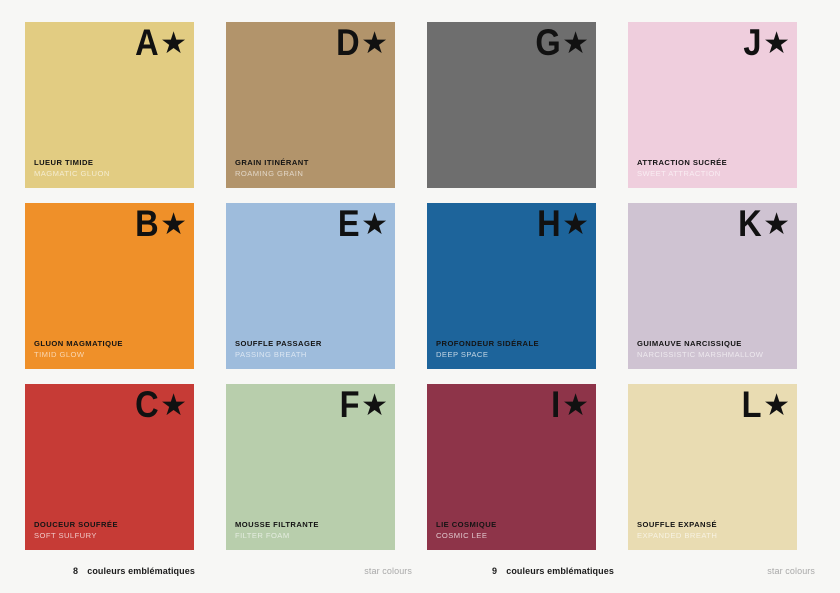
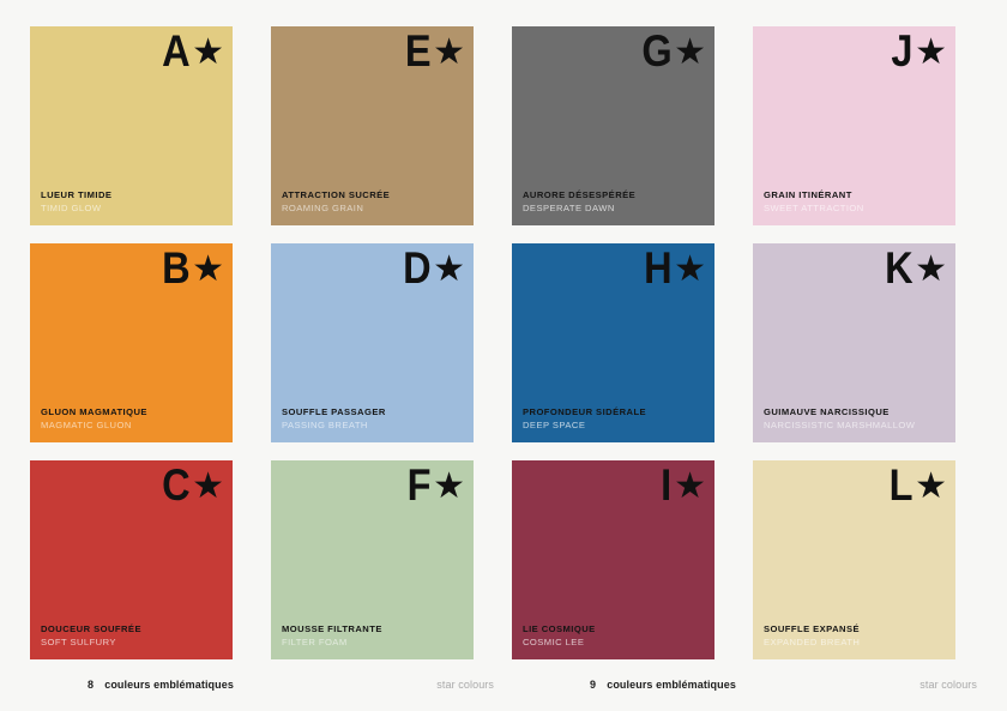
  A
  ★
  LUEUR TIMIDE
- MAGMATIC GLUON
+ TIMID GLOW
- D
+ E
  ★
- GRAIN ITINÉRANT
+ ATTRACTION SUCRÉE
  ROAMING GRAIN
  G
  ★
+ AURORE DÉSESPÉRÉE
+ DESPERATE DAWN
  J
  ★
- ATTRACTION SUCRÉE
+ GRAIN ITINÉRANT
  SWEET ATTRACTION
  B
  ★
  GLUON MAGMATIQUE
- TIMID GLOW
+ MAGMATIC GLUON
- E
+ D
  ★
  SOUFFLE PASSAGER
  PASSING BREATH
  H
  ★
  PROFONDEUR SIDÉRALE
  DEEP SPACE
  K
  ★
  GUIMAUVE NARCISSIQUE
  NARCISSISTIC MARSHMALLOW
  C
  ★
  DOUCEUR SOUFRÉE
  SOFT SULFURY
  F
  ★
  MOUSSE FILTRANTE
  FILTER FOAM
  I
  ★
  LIE COSMIQUE
  COSMIC LEE
  L
  ★
  SOUFFLE EXPANSÉ
  EXPANDED BREATH
  8
  couleurs emblématiques
  star colours
  9
  couleurs emblématiques
  star colours
